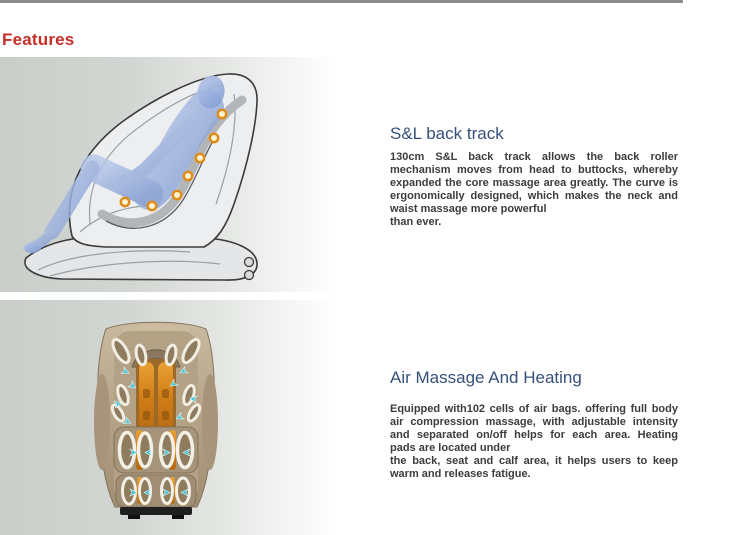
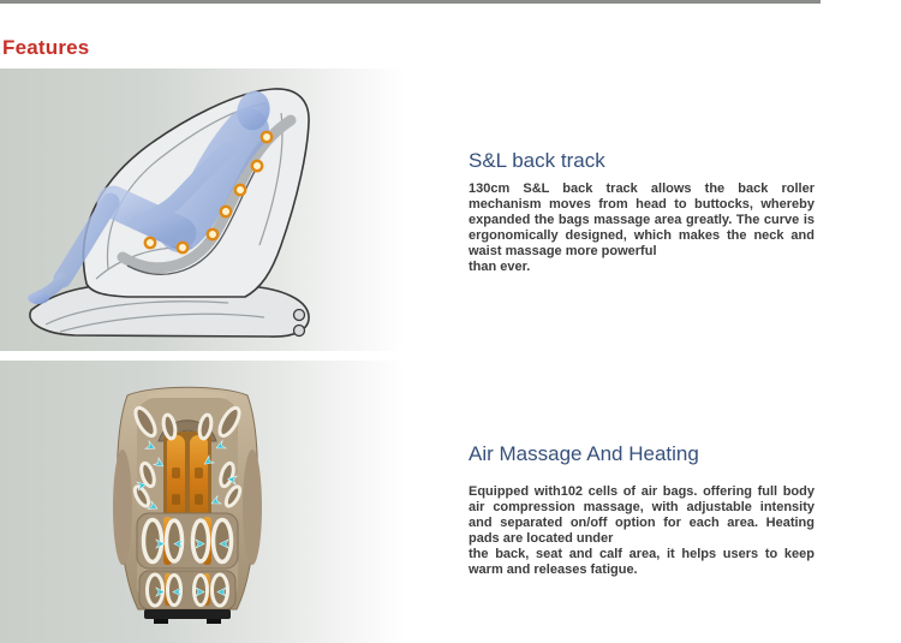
  Features
  S&L back track
  130cm S&L back track allows the back roller
  mechanism moves from head to buttocks, whereby
- expanded the core massage area greatly. The curve is
+ expanded the bags massage area greatly. The curve is
  ergonomically designed, which makes the neck and
  waist massage more powerful
  than ever.
  Air Massage And Heating
  Equipped with102 cells of air bags. offering full body
  air compression massage, with adjustable intensity
- and separated on/off helps for each area. Heating
+ and separated on/off option for each area. Heating
  pads are located under
  the back, seat and calf area, it helps users to keep
  warm and releases fatigue.
